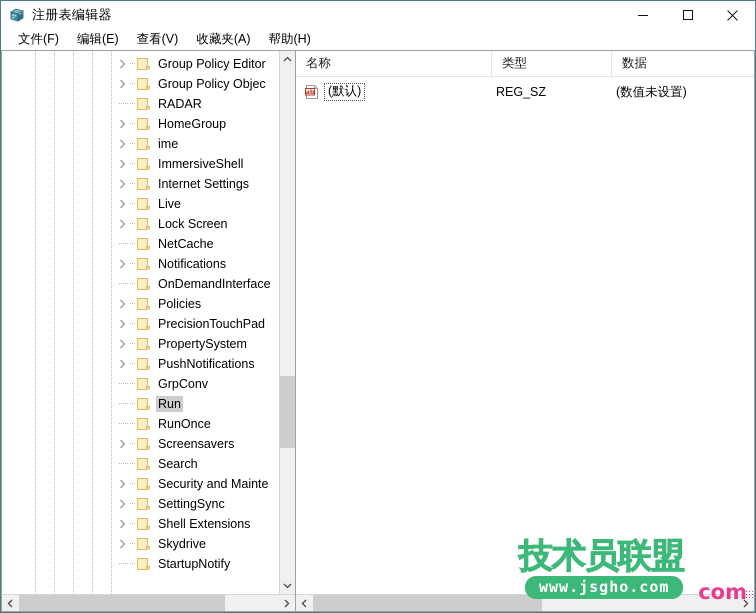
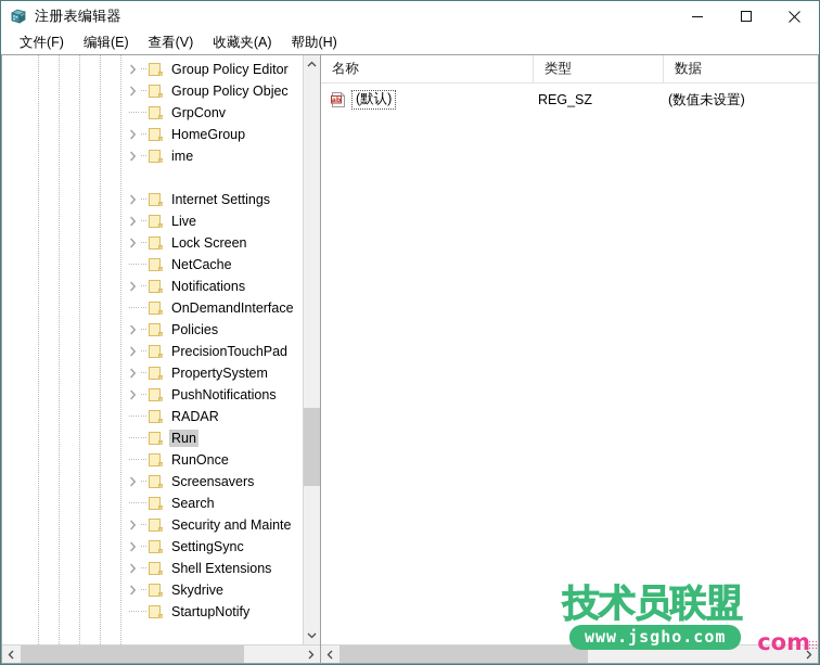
  注册表编辑器
  文件(F)
  编辑(E)
  查看(V)
  收藏夹(A)
  帮助(H)
  Group Policy Editor
  Group Policy Objec
- RADAR
+ GrpConv
  HomeGroup
  ime
- ImmersiveShell
  Internet Settings
  Live
  Lock Screen
  NetCache
  Notifications
  OnDemandInterface
  Policies
  PrecisionTouchPad
  PropertySystem
  PushNotifications
- GrpConv
+ RADAR
  Run
  RunOnce
  Screensavers
  Search
  Security and Mainte
  SettingSync
  Shell Extensions
  Skydrive
  StartupNotify
  名称
  类型
  数据
  (默认)
  REG_SZ
  (数值未设置)
  技术员联盟
  www.jsgho.com
  com
